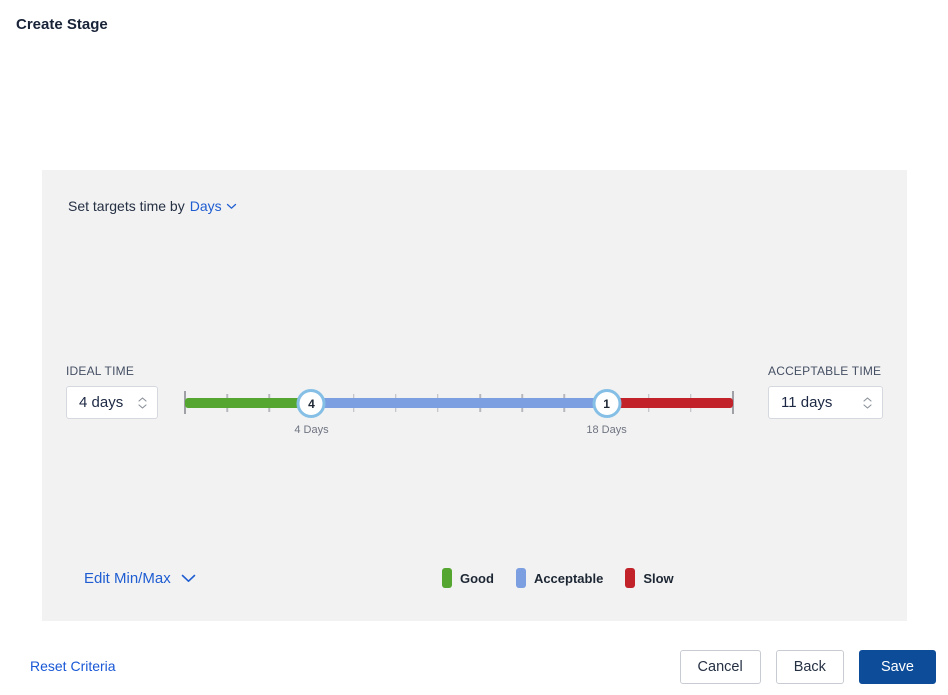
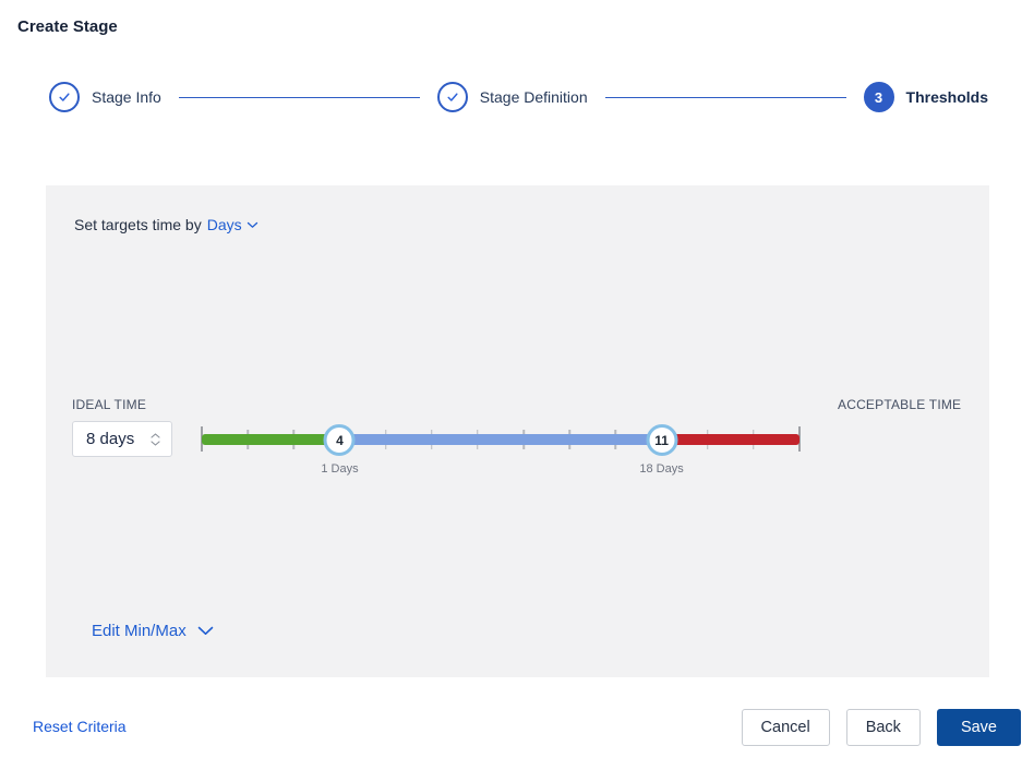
  Create Stage
+ Stage Info
+ Stage Definition
+ 3
+ Thresholds
  Set targets time by
  Days
  IDEAL TIME
- 4 days
+ 8 days
  4
- 1
+ 11
- 4 Days
+ 1 Days
  18 Days
  ACCEPTABLE TIME
- 11 days
  Edit Min/Max
- Good
- Acceptable
- Slow
  Reset Criteria
  Cancel
  Back
  Save
